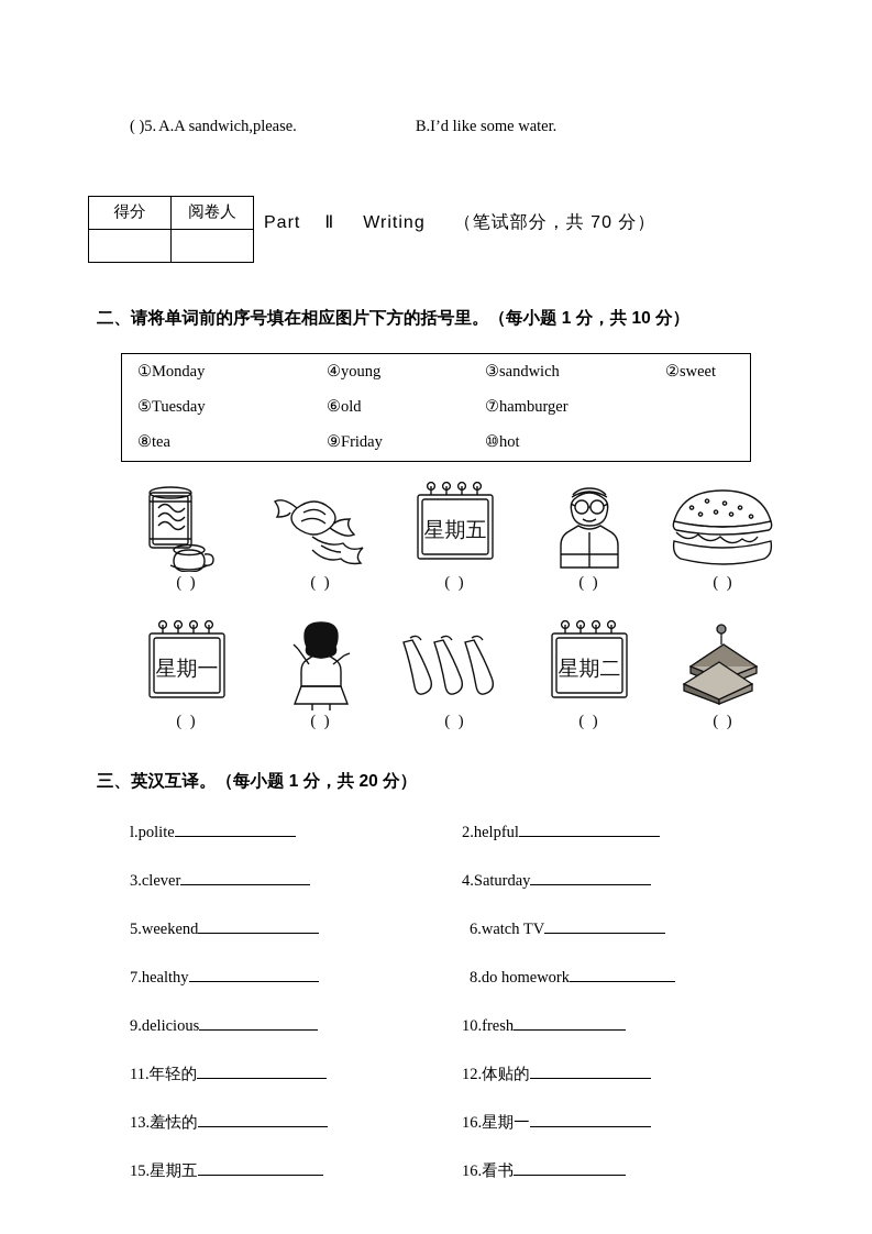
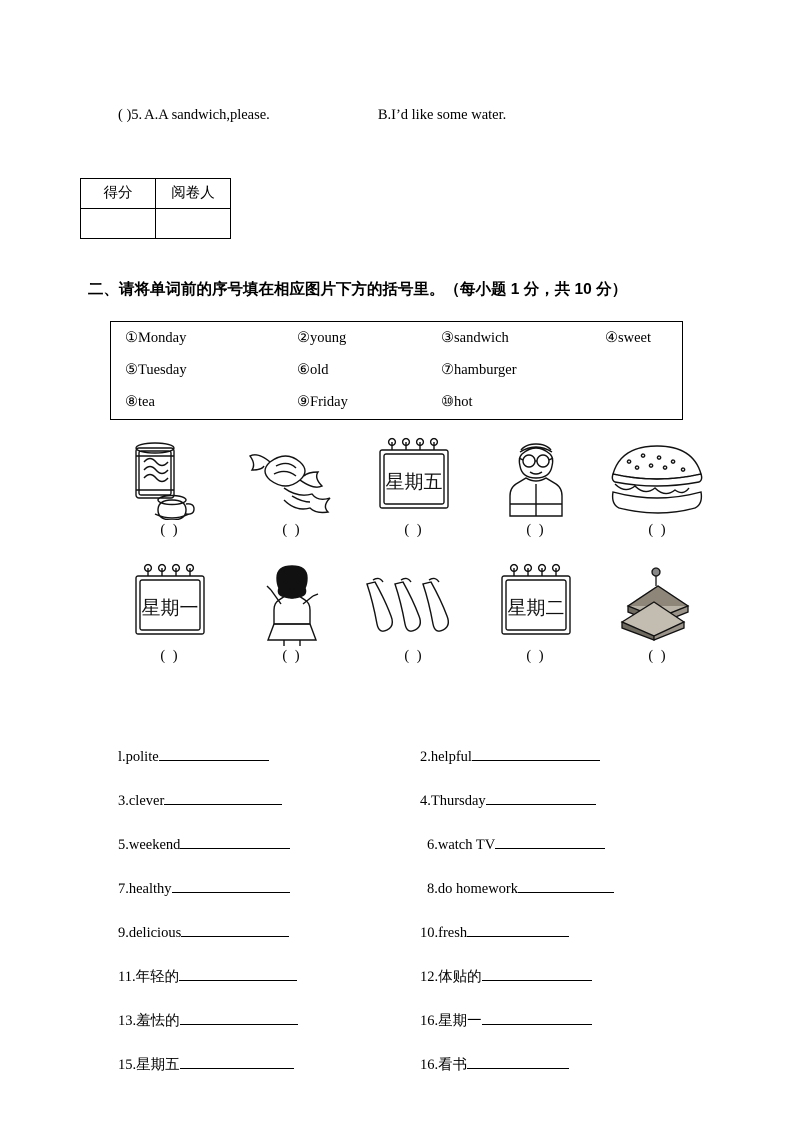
  ( )5. A.A sandwich,please. B.I’d like some water.
  得分	阅卷人
- Part Ⅱ Writing （笔试部分，共 70 分）
  二、请将单词前的序号填在相应图片下方的括号里。（每小题 1 分，共 10 分）
  ①Monday
- ④young
+ ②young
  ③sandwich
- ②sweet
+ ④sweet
  ⑤Tuesday
  ⑥old
  ⑦hamburger
  ⑧tea
  ⑨Friday
  ⑩hot
  ( )
  ( )
  星期五
  ( )
  ( )
  ( )
  星期一
  ( )
  ( )
  ( )
  星期二
  ( )
  ( )
- 三、英汉互译。（每小题 1 分，共 20 分）
  l.polite
  3.clever
  5.weekend
  7.healthy
  9.delicious
  11.年轻的
  13.羞怯的
  15.星期五
  2.helpful
- 4.Saturday
+ 4.Thursday
  6.watch TV
  8.do homework
  10.fresh
  12.体贴的
  16.星期一
  16.看书
